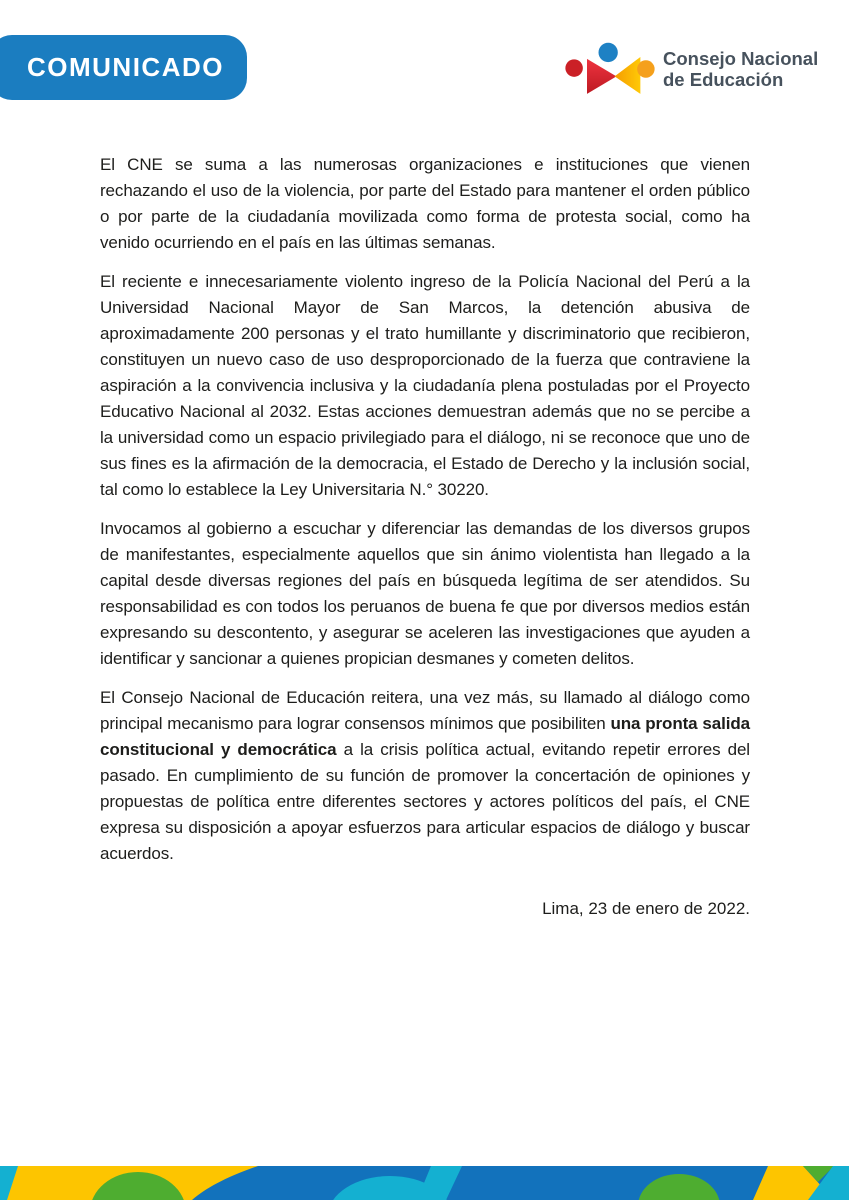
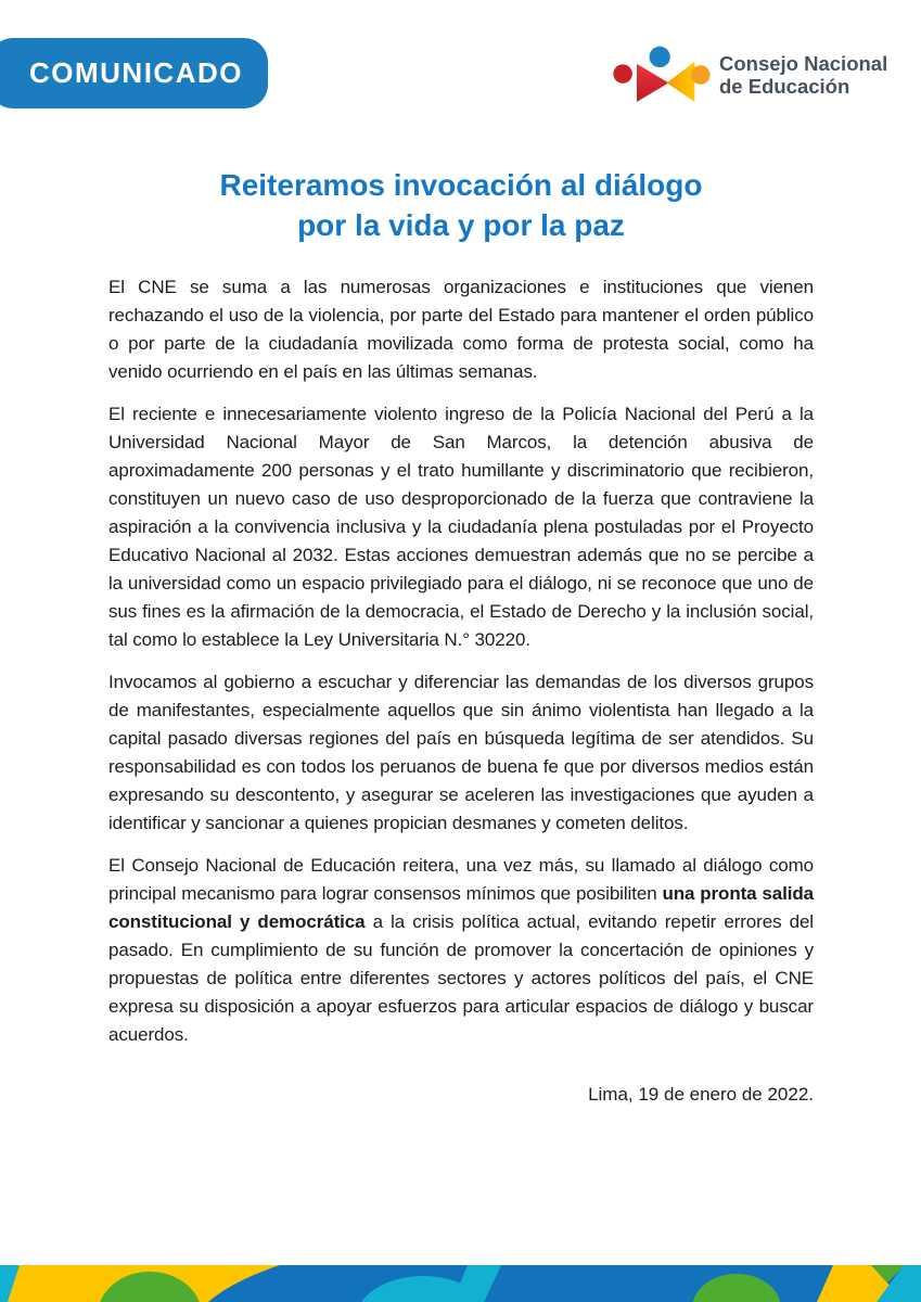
  COMUNICADO
  Consejo Nacional
  de Educación
+ Reiteramos invocación al diálogo
+ por la vida y por la paz
  El CNE se suma a las numerosas organizaciones e instituciones que vienen rechazando el uso de la violencia, por parte del Estado para mantener el orden público o por parte de la ciudadanía movilizada como forma de protesta social, como ha venido ocurriendo en el país en las últimas semanas.
  El reciente e innecesariamente violento ingreso de la Policía Nacional del Perú a la Universidad Nacional Mayor de San Marcos, la detención abusiva de aproximadamente 200 personas y el trato humillante y discriminatorio que recibieron, constituyen un nuevo caso de uso desproporcionado de la fuerza que contraviene la aspiración a la convivencia inclusiva y la ciudadanía plena postuladas por el Proyecto Educativo Nacional al 2032. Estas acciones demuestran además que no se percibe a la universidad como un espacio privilegiado para el diálogo, ni se reconoce que uno de sus fines es la afirmación de la democracia, el Estado de Derecho y la inclusión social, tal como lo establece la Ley Universitaria N.° 30220.
- Invocamos al gobierno a escuchar y diferenciar las demandas de los diversos grupos de manifestantes, especialmente aquellos que sin ánimo violentista han llegado a la capital desde diversas regiones del país en búsqueda legítima de ser atendidos. Su responsabilidad es con todos los peruanos de buena fe que por diversos medios están expresando su descontento, y asegurar se aceleren las investigaciones que ayuden a identificar y sancionar a quienes propician desmanes y cometen delitos.
+ Invocamos al gobierno a escuchar y diferenciar las demandas de los diversos grupos de manifestantes, especialmente aquellos que sin ánimo violentista han llegado a la capital pasado diversas regiones del país en búsqueda legítima de ser atendidos. Su responsabilidad es con todos los peruanos de buena fe que por diversos medios están expresando su descontento, y asegurar se aceleren las investigaciones que ayuden a identificar y sancionar a quienes propician desmanes y cometen delitos.
  El Consejo Nacional de Educación reitera, una vez más, su llamado al diálogo como principal mecanismo para lograr consensos mínimos que posibiliten una pronta salida constitucional y democrática a la crisis política actual, evitando repetir errores del pasado. En cumplimiento de su función de promover la concertación de opiniones y propuestas de política entre diferentes sectores y actores políticos del país, el CNE expresa su disposición a apoyar esfuerzos para articular espacios de diálogo y buscar acuerdos.
- Lima, 23 de enero de 2022.
+ Lima, 19 de enero de 2022.
